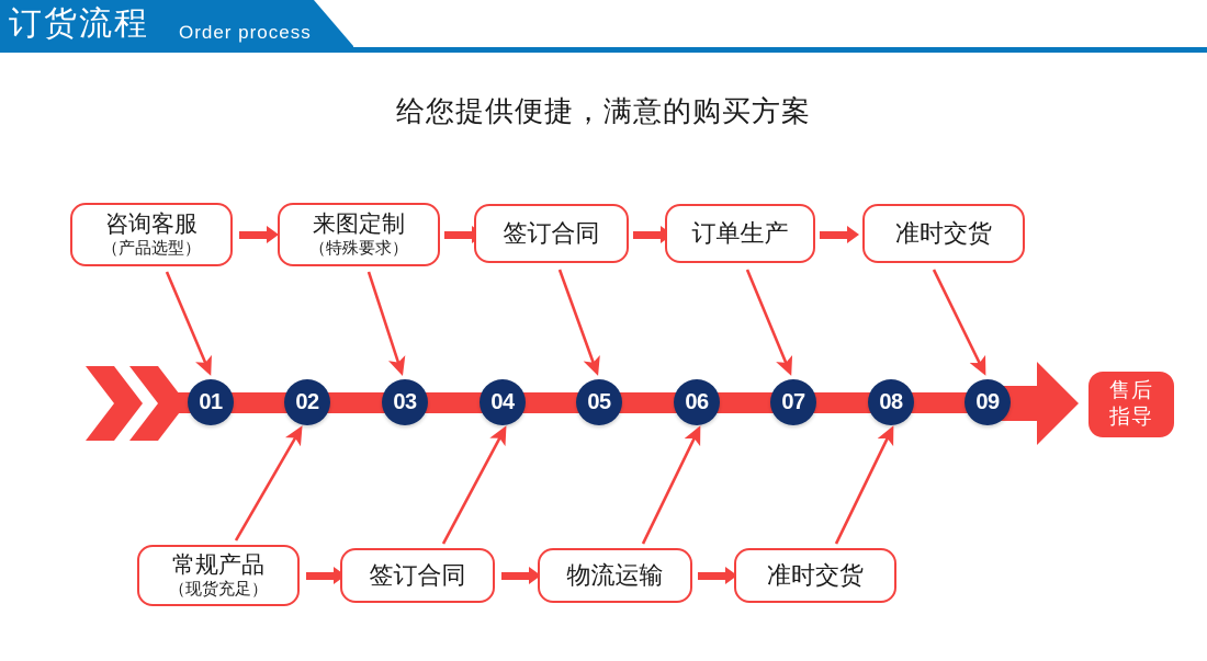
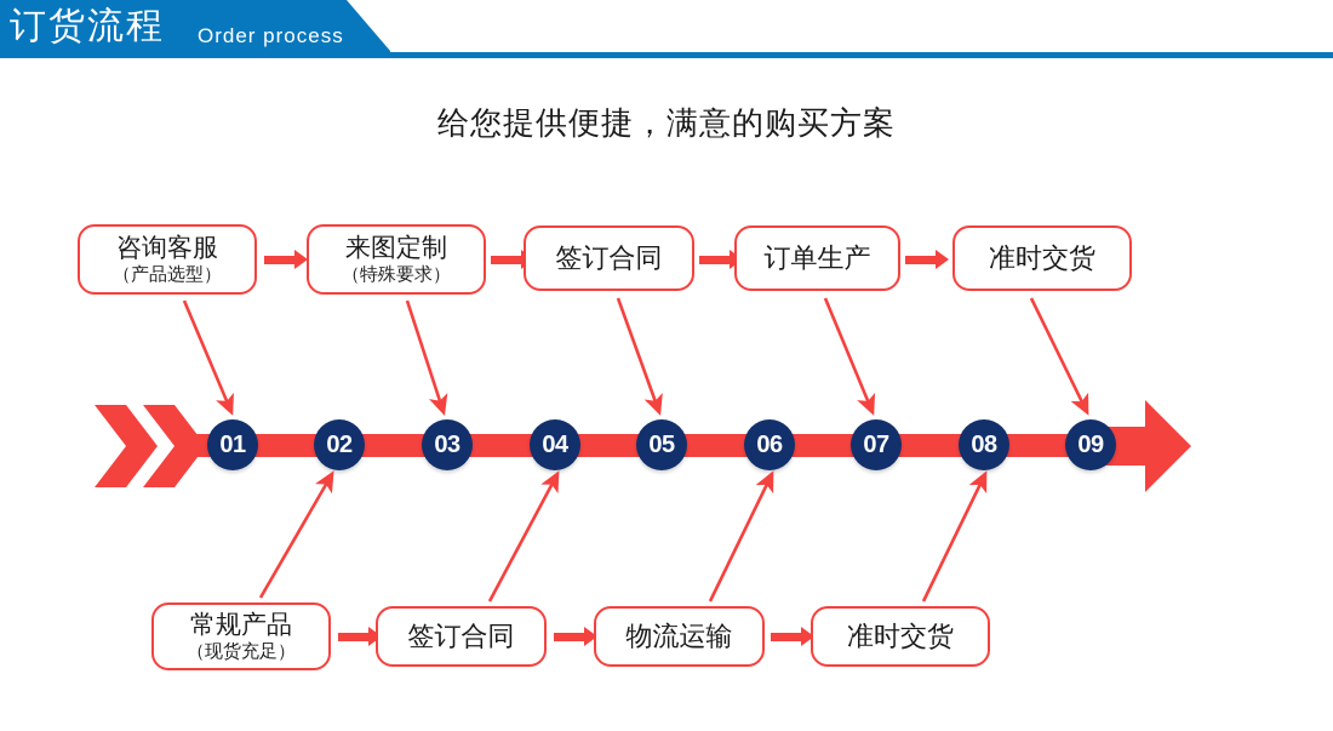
  订货流程
  Order process
  给您提供便捷，满意的购买方案
  咨询客服
  （产品选型）
  来图定制
  （特殊要求）
  签订合同
  订单生产
  准时交货
  01
  02
  03
  04
  05
  06
  07
  08
  09
- 售后
- 指导
  常规产品
  （现货充足）
  签订合同
  物流运输
  准时交货
